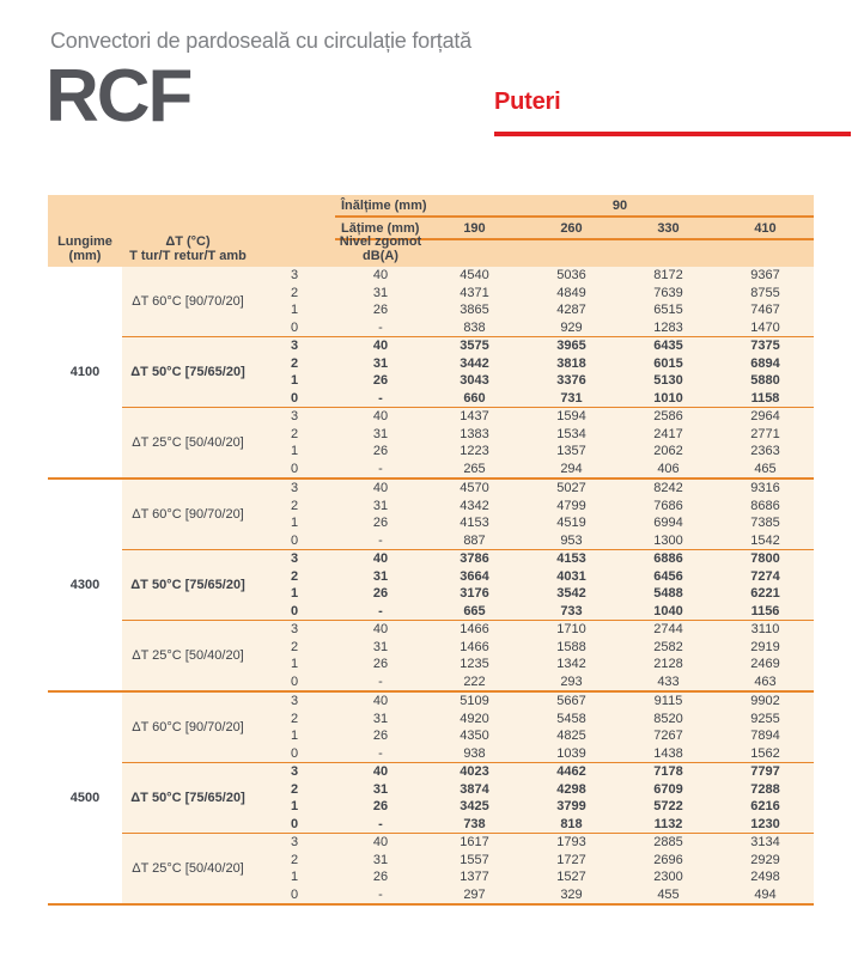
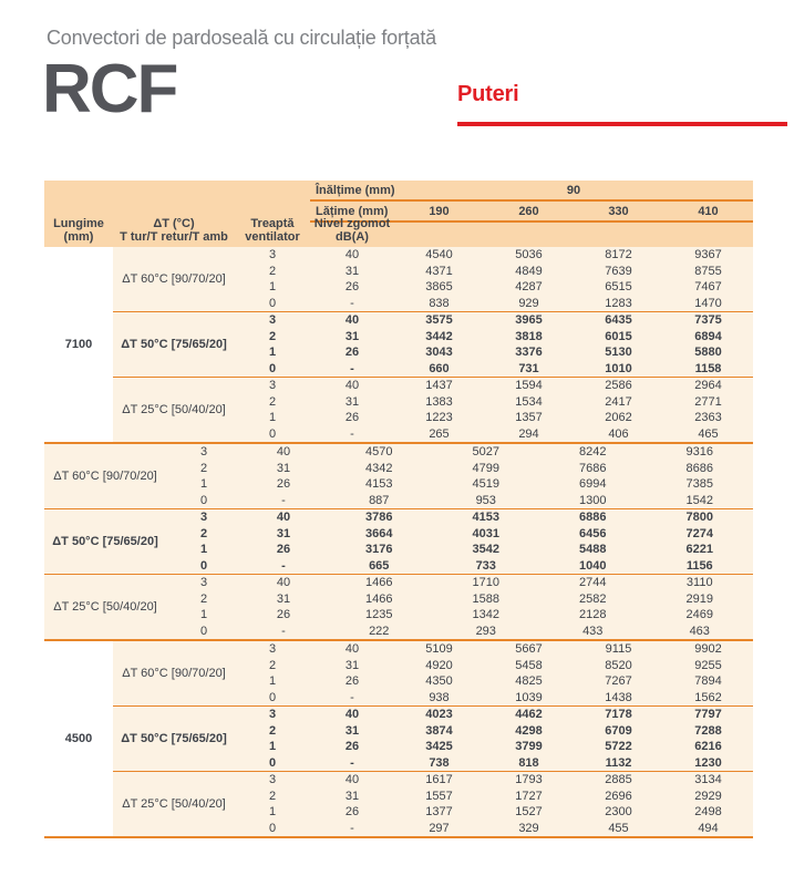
  Convectori de pardoseală cu circulație forțată
  RCF
  Puteri
  Lungime
  (mm)
  ΔT (°C)
  T tur/T retur/T amb
+ Treaptă
+ ventilator
  Înălțime (mm)
  90
  Lățime (mm)
  190
  260
  330
  410
  Nivel zgomot
  dB(A)
- 4100
+ 7100
  ΔT 60°C [90/70/20]
  3
  40
  4540
  5036
  8172
  9367
  2
  31
  4371
  4849
  7639
  8755
  1
  26
  3865
  4287
  6515
  7467
  0
  -
  838
  929
  1283
  1470
  ΔT 50°C [75/65/20]
  3
  40
  3575
  3965
  6435
  7375
  2
  31
  3442
  3818
  6015
  6894
  1
  26
  3043
  3376
  5130
  5880
  0
  -
  660
  731
  1010
  1158
  ΔT 25°C [50/40/20]
  3
  40
  1437
  1594
  2586
  2964
  2
  31
  1383
  1534
  2417
  2771
  1
  26
  1223
  1357
  2062
  2363
  0
  -
  265
  294
  406
  465
- 4300
  ΔT 60°C [90/70/20]
  3
  40
  4570
  5027
  8242
  9316
  2
  31
  4342
  4799
  7686
  8686
  1
  26
  4153
  4519
  6994
  7385
  0
  -
  887
  953
  1300
  1542
  ΔT 50°C [75/65/20]
  3
  40
  3786
  4153
  6886
  7800
  2
  31
  3664
  4031
  6456
  7274
  1
  26
  3176
  3542
  5488
  6221
  0
  -
  665
  733
  1040
  1156
  ΔT 25°C [50/40/20]
  3
  40
  1466
  1710
  2744
  3110
  2
  31
  1466
  1588
  2582
  2919
  1
  26
  1235
  1342
  2128
  2469
  0
  -
  222
  293
  433
  463
  4500
  ΔT 60°C [90/70/20]
  3
  40
  5109
  5667
  9115
  9902
  2
  31
  4920
  5458
  8520
  9255
  1
  26
  4350
  4825
  7267
  7894
  0
  -
  938
  1039
  1438
  1562
  ΔT 50°C [75/65/20]
  3
  40
  4023
  4462
  7178
  7797
  2
  31
  3874
  4298
  6709
  7288
  1
  26
  3425
  3799
  5722
  6216
  0
  -
  738
  818
  1132
  1230
  ΔT 25°C [50/40/20]
  3
  40
  1617
  1793
  2885
  3134
  2
  31
  1557
  1727
  2696
  2929
  1
  26
  1377
  1527
  2300
  2498
  0
  -
  297
  329
  455
  494
